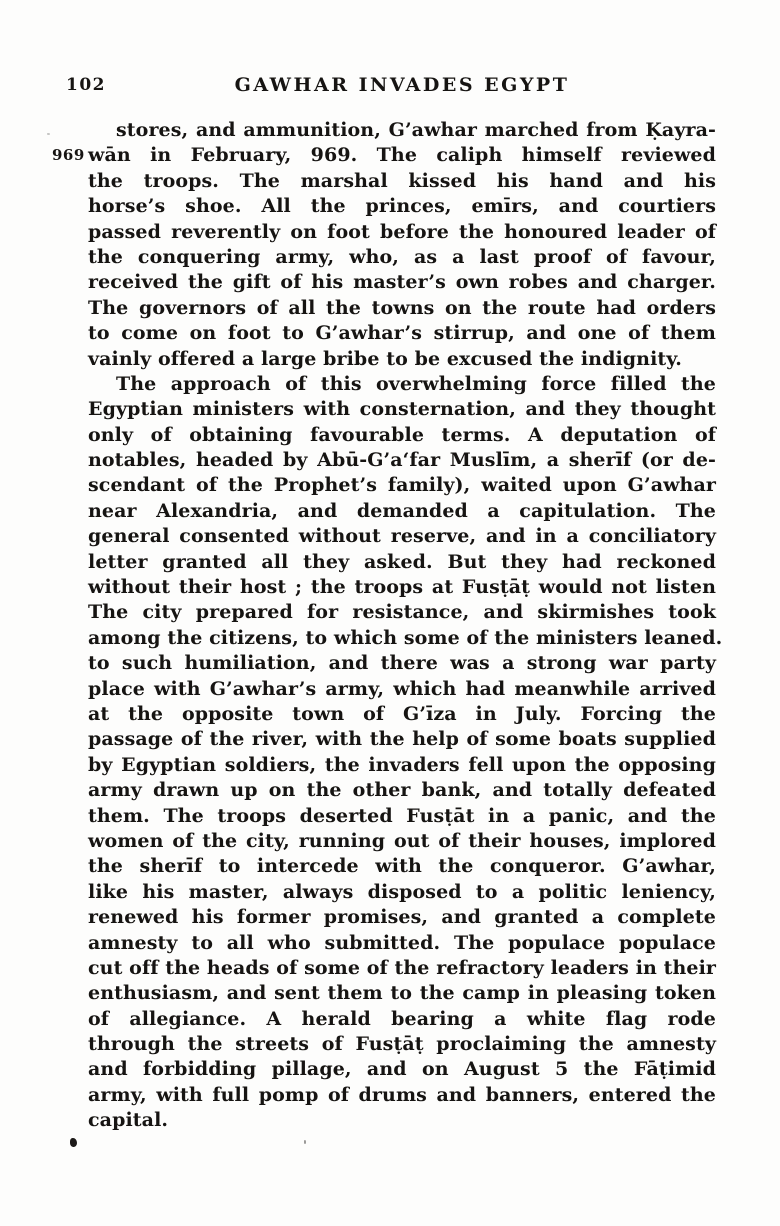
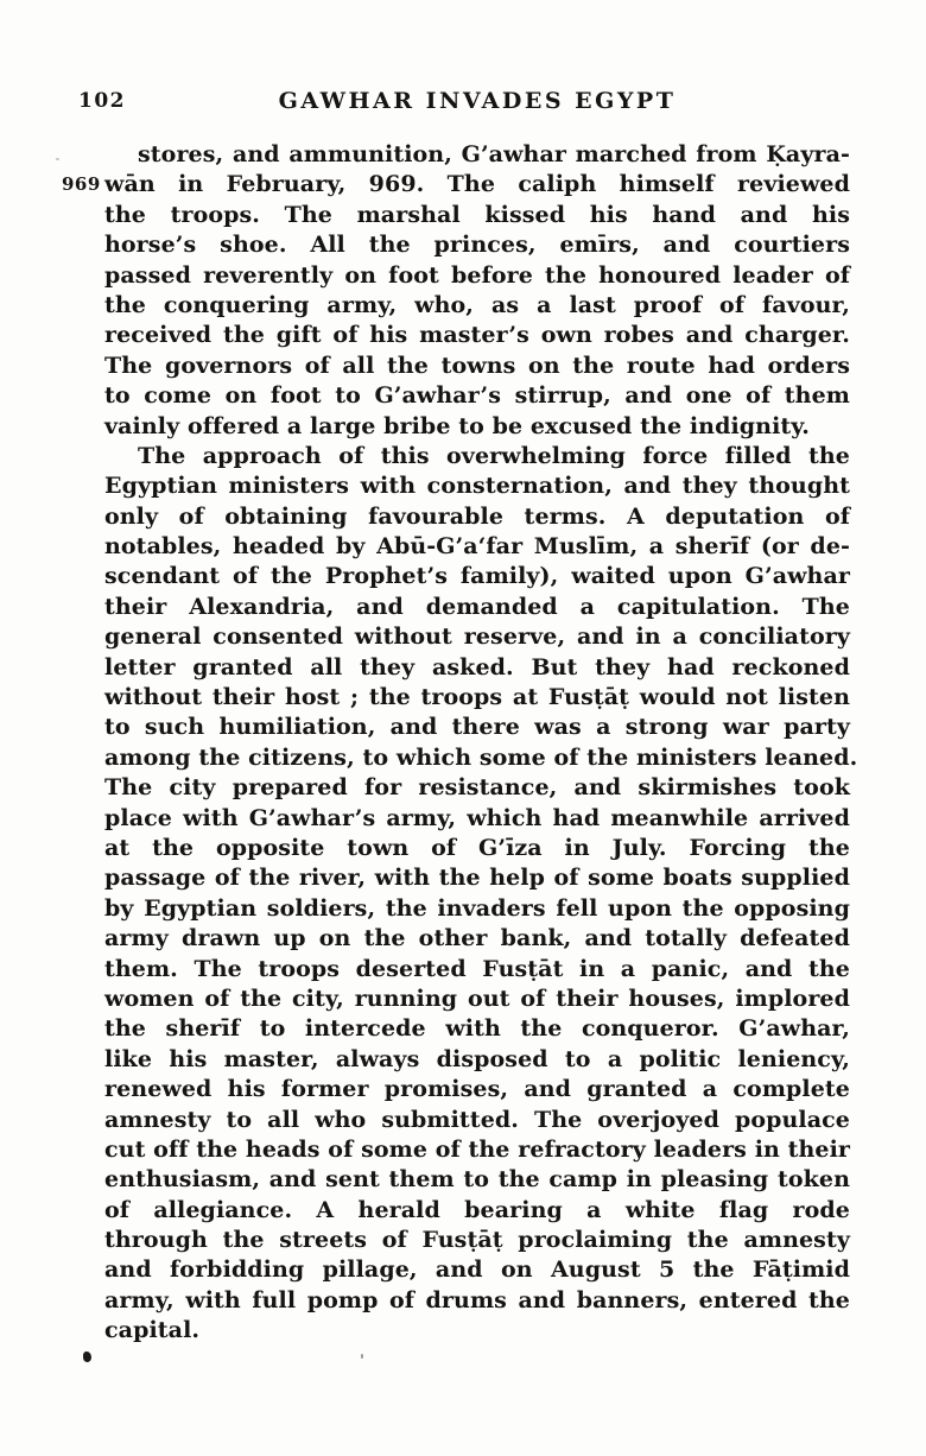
  102
  GAWHAR INVADES EGYPT
  969
  stores, and ammunition, G’awhar marched from Ḳayra-
  wān in February, 969. The caliph himself reviewed
  the troops. The marshal kissed his hand and his
  horse’s shoe. All the princes, emīrs, and courtiers
  passed reverently on foot before the honoured leader of
  the conquering army, who, as a last proof of favour,
  received the gift of his master’s own robes and charger.
  The governors of all the towns on the route had orders
  to come on foot to G’awhar’s stirrup, and one of them
  vainly offered a large bribe to be excused the indignity.
  The approach of this overwhelming force filled the
  Egyptian ministers with consternation, and they thought
  only of obtaining favourable terms. A deputation of
  notables, headed by Abū-G’a‘far Muslīm, a sherīf (or de-
  scendant of the Prophet’s family), waited upon G’awhar
- near Alexandria, and demanded a capitulation. The
+ their Alexandria, and demanded a capitulation. The
  general consented without reserve, and in a conciliatory
  letter granted all they asked. But they had reckoned
  without their host ; the troops at Fusṭāṭ would not listen
- The city prepared for resistance, and skirmishes took
+ to such humiliation, and there was a strong war party
  among the citizens, to which some of the ministers leaned.
- to such humiliation, and there was a strong war party
+ The city prepared for resistance, and skirmishes took
  place with G’awhar’s army, which had meanwhile arrived
  at the opposite town of G’īza in July. Forcing the
  passage of the river, with the help of some boats supplied
  by Egyptian soldiers, the invaders fell upon the opposing
  army drawn up on the other bank, and totally defeated
  them. The troops deserted Fusṭāt in a panic, and the
  women of the city, running out of their houses, implored
  the sherīf to intercede with the conqueror. G’awhar,
  like his master, always disposed to a politic leniency,
  renewed his former promises, and granted a complete
- amnesty to all who submitted. The populace populace
+ amnesty to all who submitted. The overjoyed populace
  cut off the heads of some of the refractory leaders in their
  enthusiasm, and sent them to the camp in pleasing token
  of allegiance. A herald bearing a white flag rode
  through the streets of Fusṭāṭ proclaiming the amnesty
  and forbidding pillage, and on August 5 the Fāṭimid
  army, with full pomp of drums and banners, entered the
  capital.
